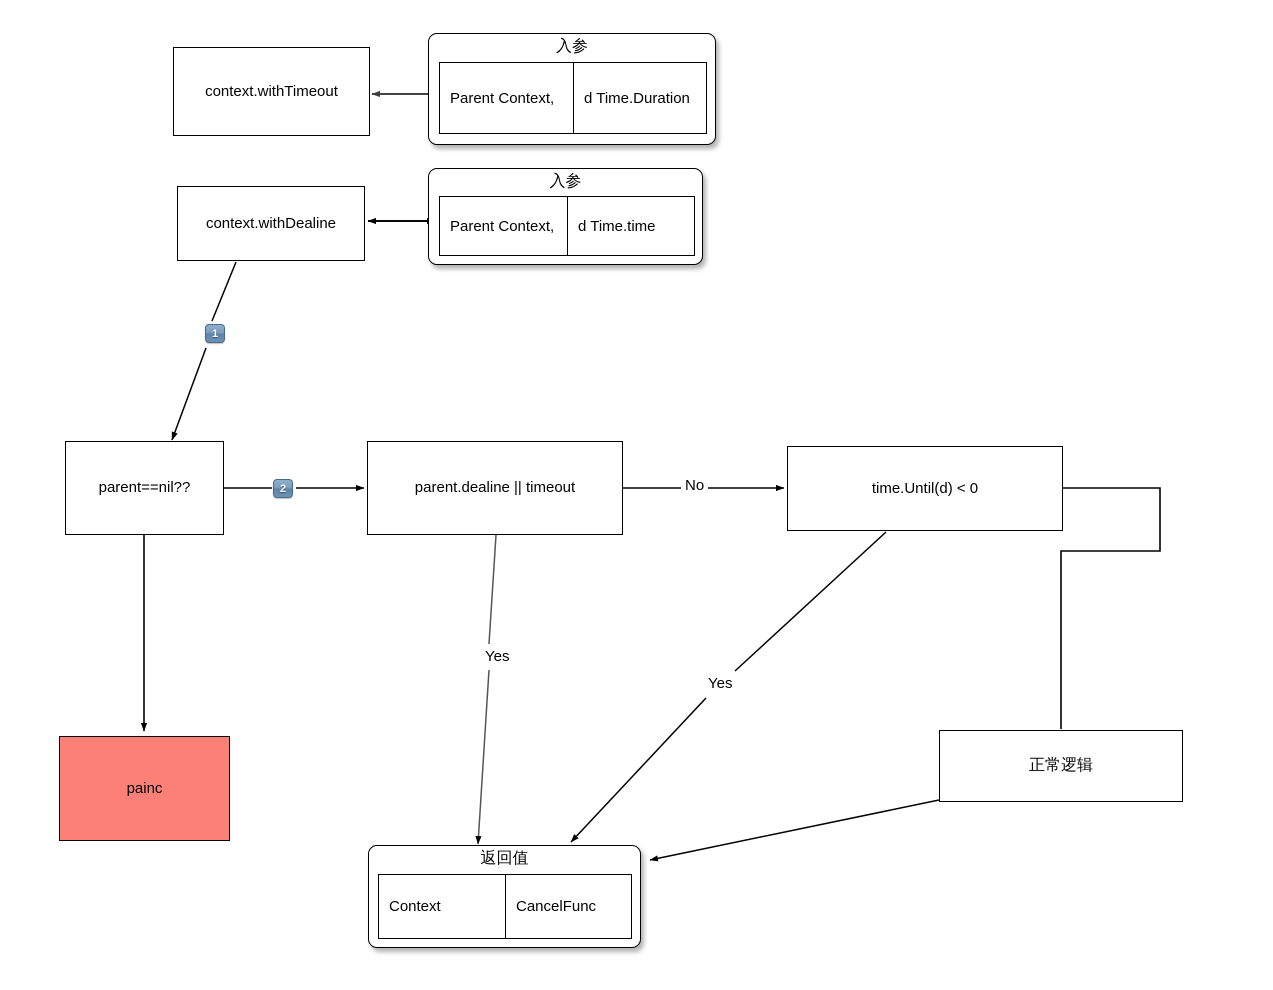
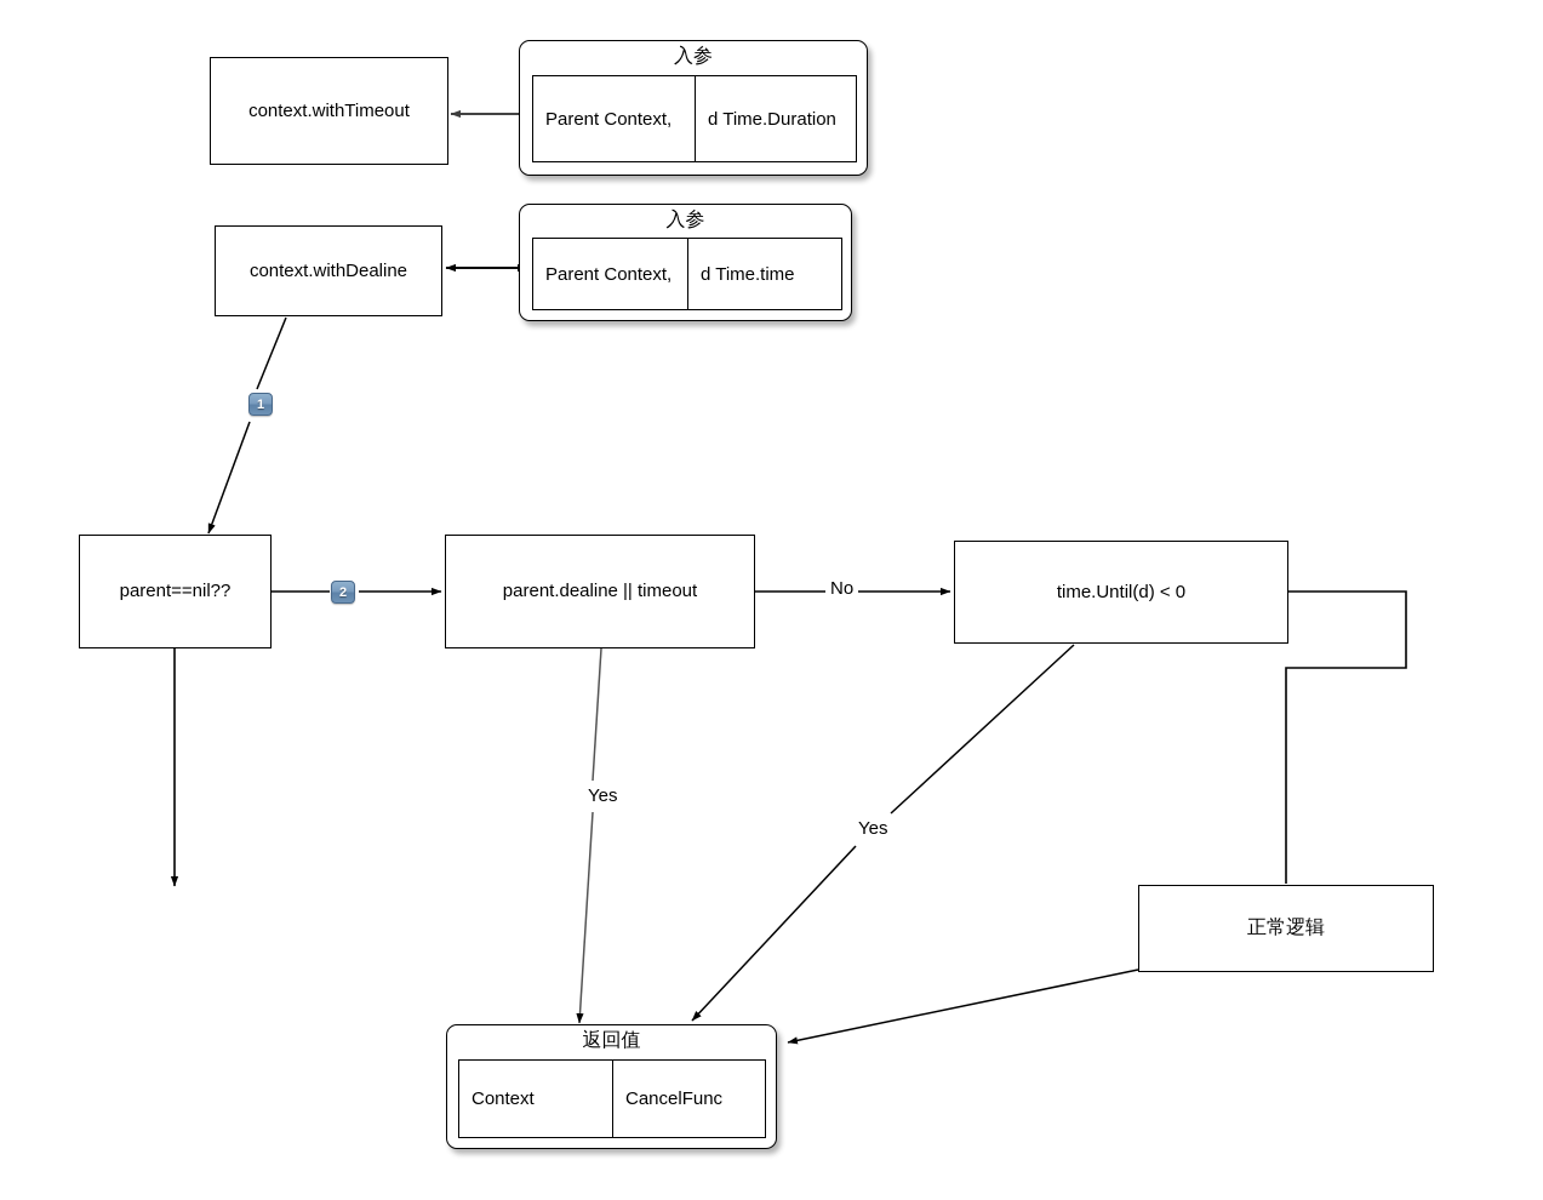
  context.withTimeout
  入参
  Parent Context,
  d Time.Duration
  context.withDealine
  入参
  Parent Context,
  d Time.time
  1
  parent==nil??
  2
  parent.dealine || timeout
  No
  time.Until(d) < 0
  Yes
  Yes
- painc
  正常逻辑
  返回值
  Context
  CancelFunc
